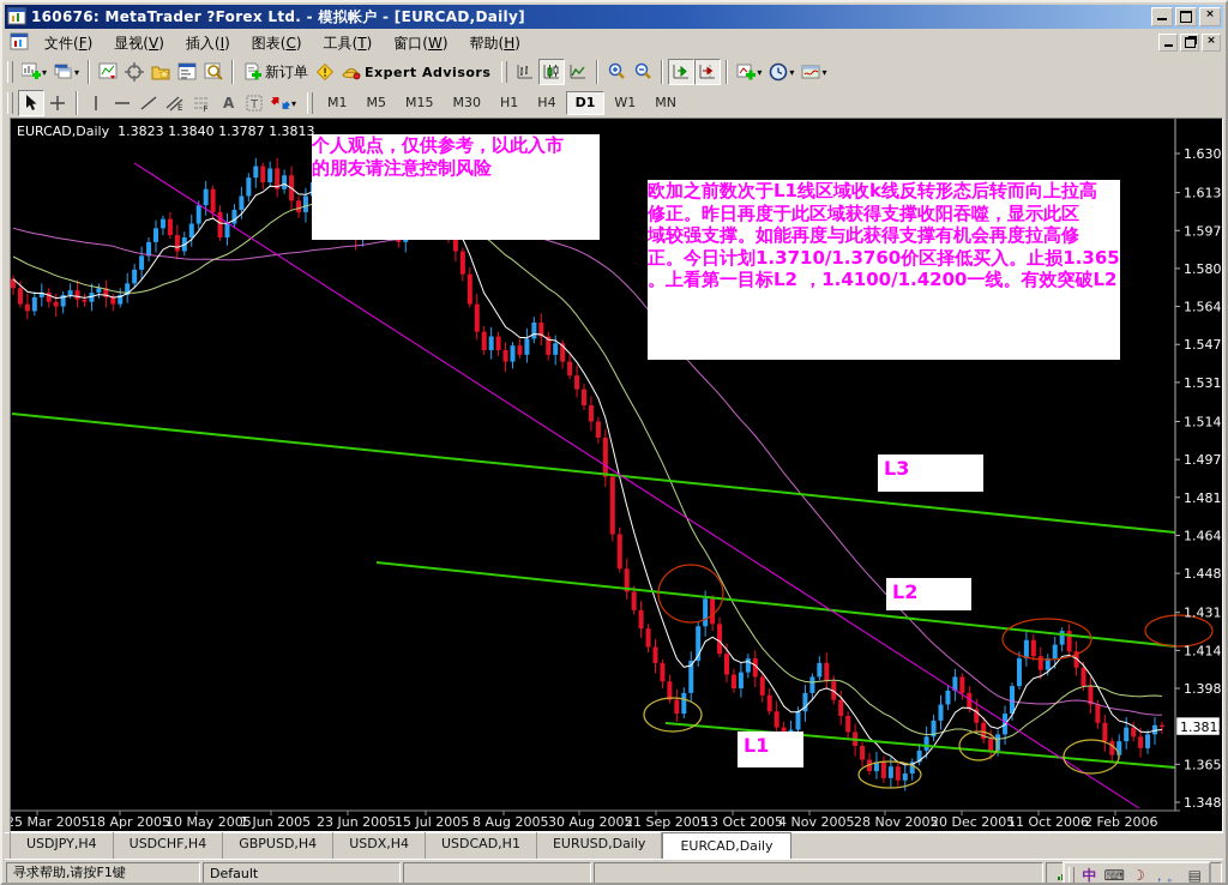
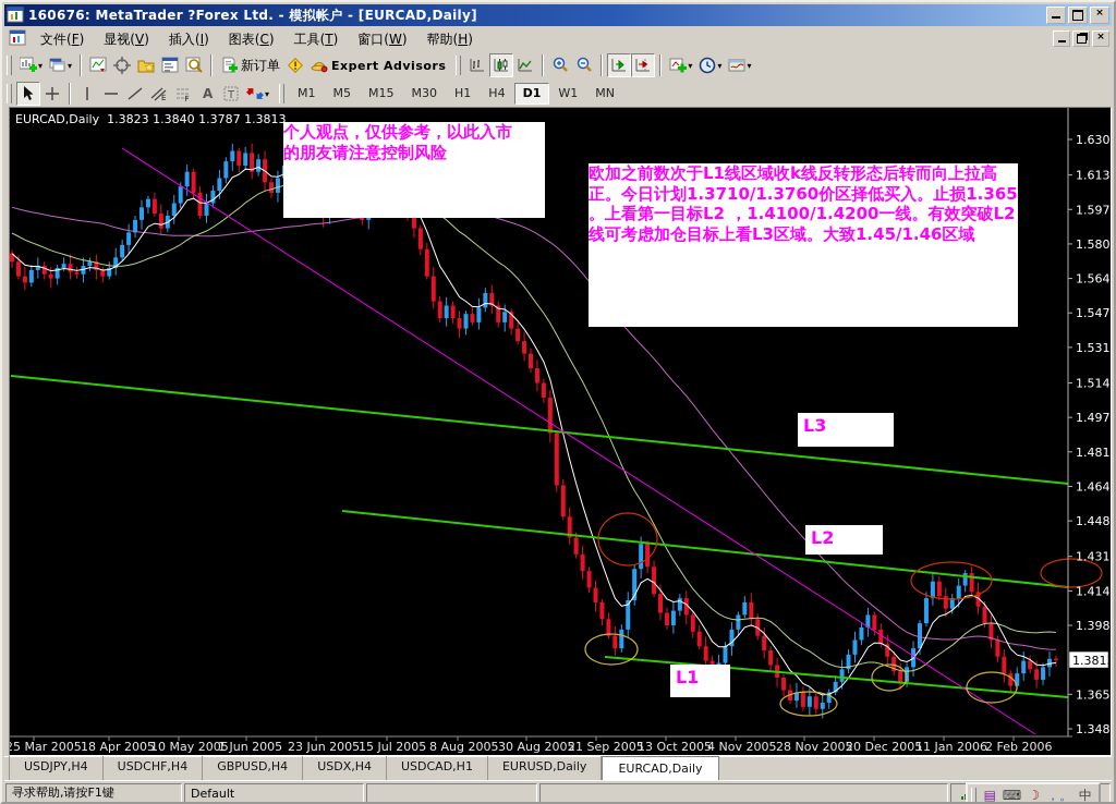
  160676: MetaTrader ?Forex Ltd. - 模拟帐户 - [EURCAD,Daily]
  ×
  文件(F) 显视(V) 插入(I) 图表(C) 工具(T) 窗口(W) 帮助(H)
  ×
  ▾
  ▾
  新订单
  Expert Advisors
  ▾
  ▾
  ▾
  E
  F
  A
  T
  ▾
  M1
  M5
  M15
  M30
  H1
  H4
  D1
  W1
  MN
  EURCAD,Daily 1.3823 1.3840 1.3787 1.3813
  1.630
  1.613
  1.597
  1.580
  1.564
  1.547
  1.531
  1.514
  1.497
  1.481
  1.464
  1.448
  1.431
  1.414
  1.398
  1.365
  1.348
  1.3813
  25 Mar 2005
  18 Apr 2005
  10 May 2005
  1 Jun 2005
  23 Jun 2005
  15 Jul 2005
  8 Aug 2005
  30 Aug 2005
  21 Sep 2005
  13 Oct 2005
  4 Nov 2005
  28 Nov 2005
  20 Dec 2005
- 11 Oct 2006
+ 11 Jan 2006
  2 Feb 2006
  个人观点，仅供参考，以此入市
  的朋友请注意控制风险
  欧加之前数次于L1线区域收k线反转形态后转而向上拉高
- 修正。昨日再度于此区域获得支撑收阳吞噬，显示此区
- 域较强支撑。如能再度与此获得支撑有机会再度拉高修
  正。今日计划1.3710/1.3760价区择低买入。止损1.365
  。上看第一目标L2 ，1.4100/1.4200一线。有效突破L2
+ 线可考虑加仓目标上看L3区域。大致1.45/1.46区域
  L3
  L2
  L1
  USDJPY,H4
  USDCHF,H4
  GBPUSD,H4
  USDX,H4
  USDCAD,H1
  EURUSD,Daily
  EURCAD,Daily
  寻求帮助,请按F1键
  Default
- 中
+ ▤
  ⌨
  ☽
  ，。
- ▤
+ 中
